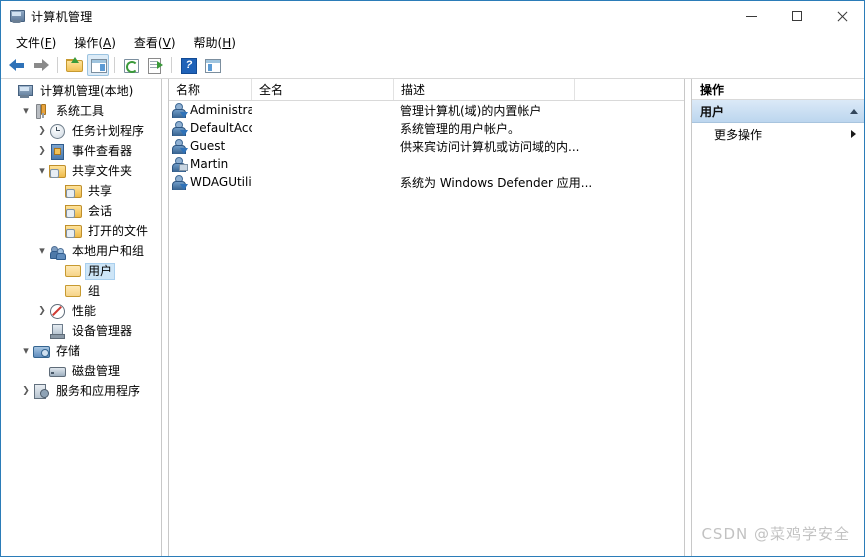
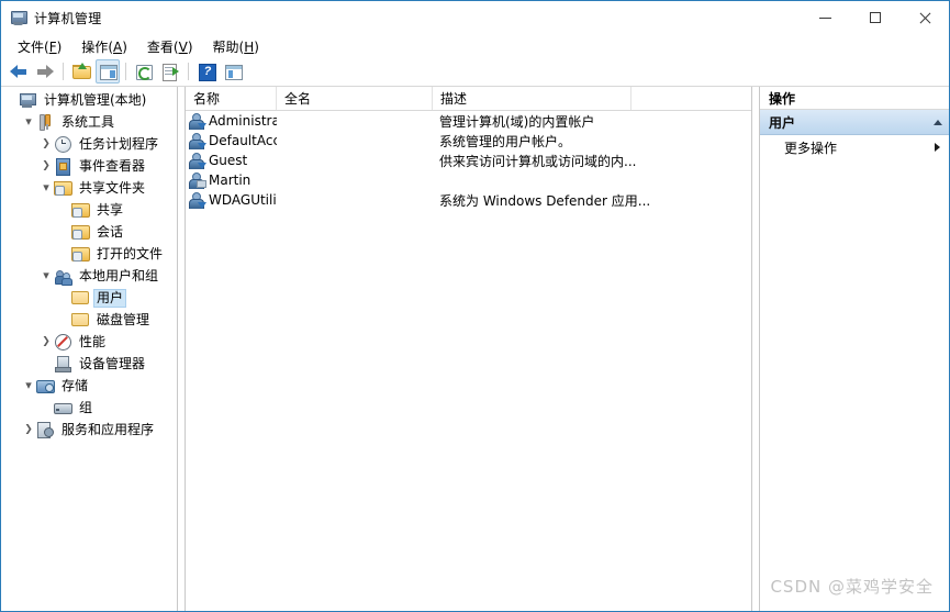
  计算机管理
  文件(F)
  操作(A)
  查看(V)
  帮助(H)
  ?
  计算机管理(本地)
  系统工具
  任务计划程序
  事件查看器
  共享文件夹
  共享
  会话
  打开的文件
  本地用户和组
  用户
- 组
+ 磁盘管理
  性能
  设备管理器
  存储
- 磁盘管理
+ 组
  服务和应用程序
  名称
  全名
  描述
  Administra
  管理计算机(域)的内置帐户
  DefaultAcc
  系统管理的用户帐户。
  Guest
  供来宾访问计算机或访问域的内...
  Martin
  系统为 Windows Defender 应用...
  操作
  用户
  更多操作
  CSDN @菜鸡学安全
